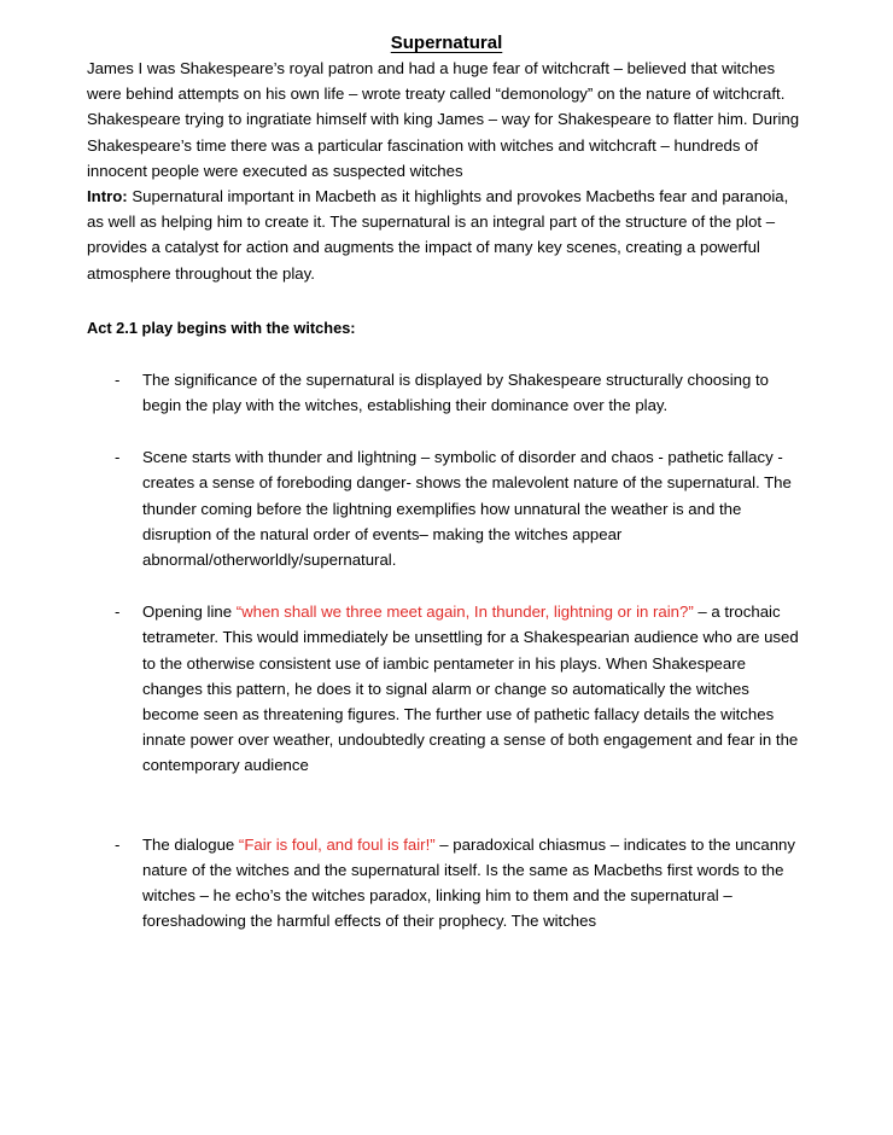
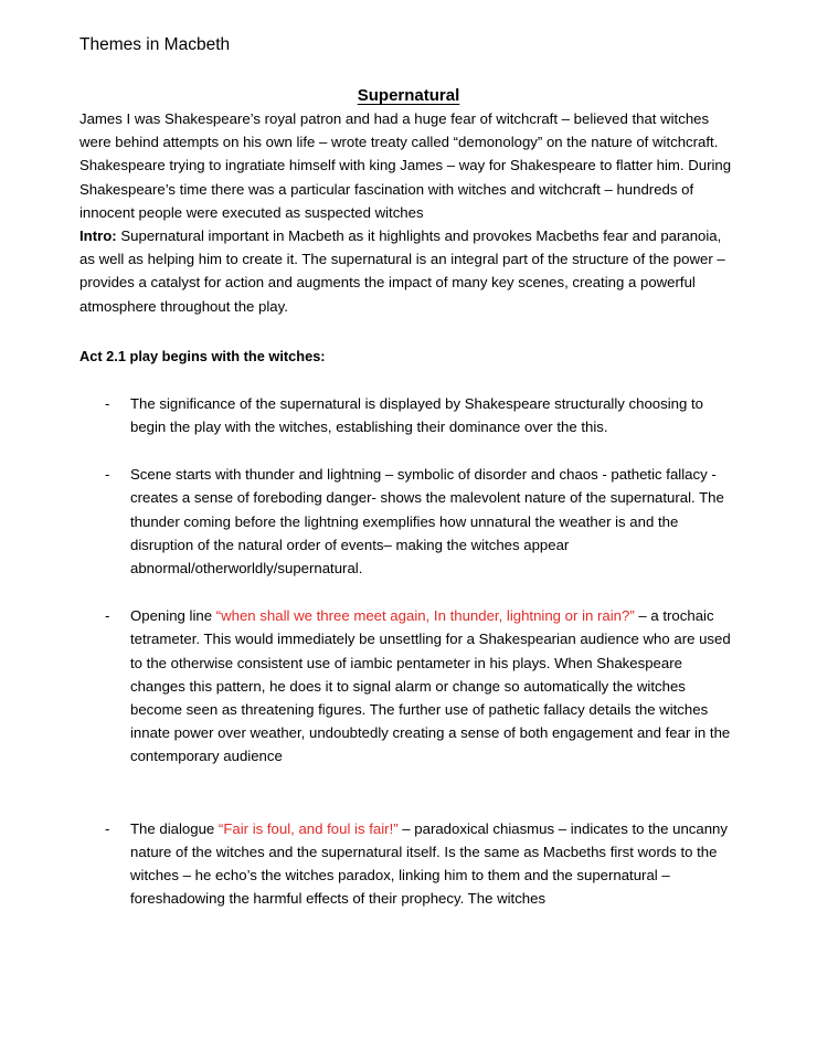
+ Themes in Macbeth
  Supernatural
  James I was Shakespeare’s royal patron and had a huge fear of witchcraft – believed that witches were behind attempts on his own life – wrote treaty called “demonology” on the nature of witchcraft. Shakespeare trying to ingratiate himself with king James – way for Shakespeare to flatter him. During Shakespeare’s time there was a particular fascination with witches and witchcraft – hundreds of innocent people were executed as suspected witches
- Intro: Supernatural important in Macbeth as it highlights and provokes Macbeths fear and paranoia, as well as helping him to create it. The supernatural is an integral part of the structure of the plot – provides a catalyst for action and augments the impact of many key scenes, creating a powerful atmosphere throughout the play.
+ Intro: Supernatural important in Macbeth as it highlights and provokes Macbeths fear and paranoia, as well as helping him to create it. The supernatural is an integral part of the structure of the power – provides a catalyst for action and augments the impact of many key scenes, creating a powerful atmosphere throughout the play.
  Act 2.1 play begins with the witches:
  -
- The significance of the supernatural is displayed by Shakespeare structurally choosing to begin the play with the witches, establishing their dominance over the play.
+ The significance of the supernatural is displayed by Shakespeare structurally choosing to begin the play with the witches, establishing their dominance over the this.
  -
  Scene starts with thunder and lightning – symbolic of disorder and chaos - pathetic fallacy - creates a sense of foreboding danger- shows the malevolent nature of the supernatural. The thunder coming before the lightning exemplifies how unnatural the weather is and the disruption of the natural order of events– making the witches appear abnormal/otherworldly/supernatural.
  -
  Opening line “when shall we three meet again, In thunder, lightning or in rain?” – a trochaic tetrameter. This would immediately be unsettling for a Shakespearian audience who are used to the otherwise consistent use of iambic pentameter in his plays. When Shakespeare changes this pattern, he does it to signal alarm or change so automatically the witches become seen as threatening figures. The further use of pathetic fallacy details the witches innate power over weather, undoubtedly creating a sense of both engagement and fear in the contemporary audience
  -
  The dialogue “Fair is foul, and foul is fair!” – paradoxical chiasmus – indicates to the uncanny nature of the witches and the supernatural itself. Is the same as Macbeths first words to the witches – he echo’s the witches paradox, linking him to them and the supernatural – foreshadowing the harmful effects of their prophecy. The witches
